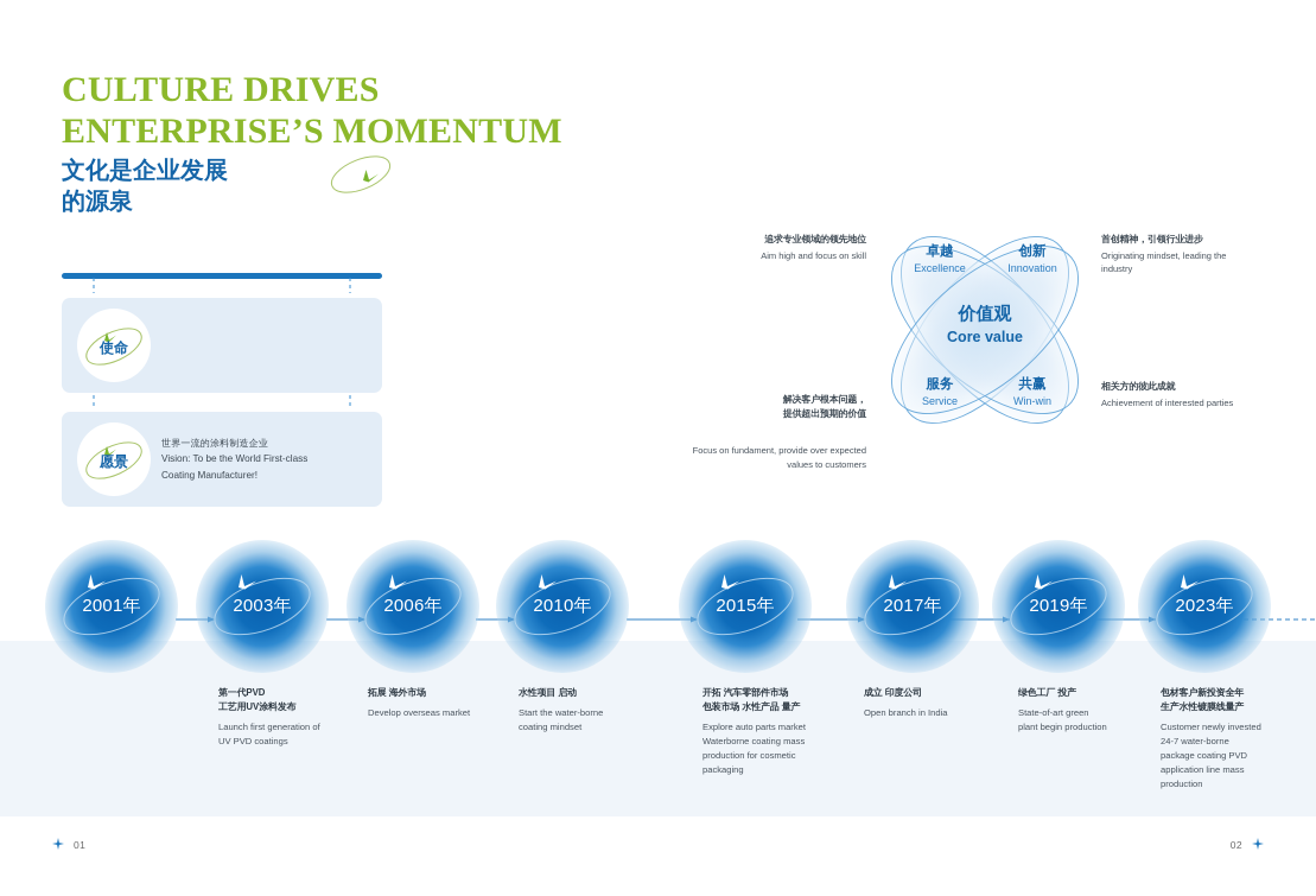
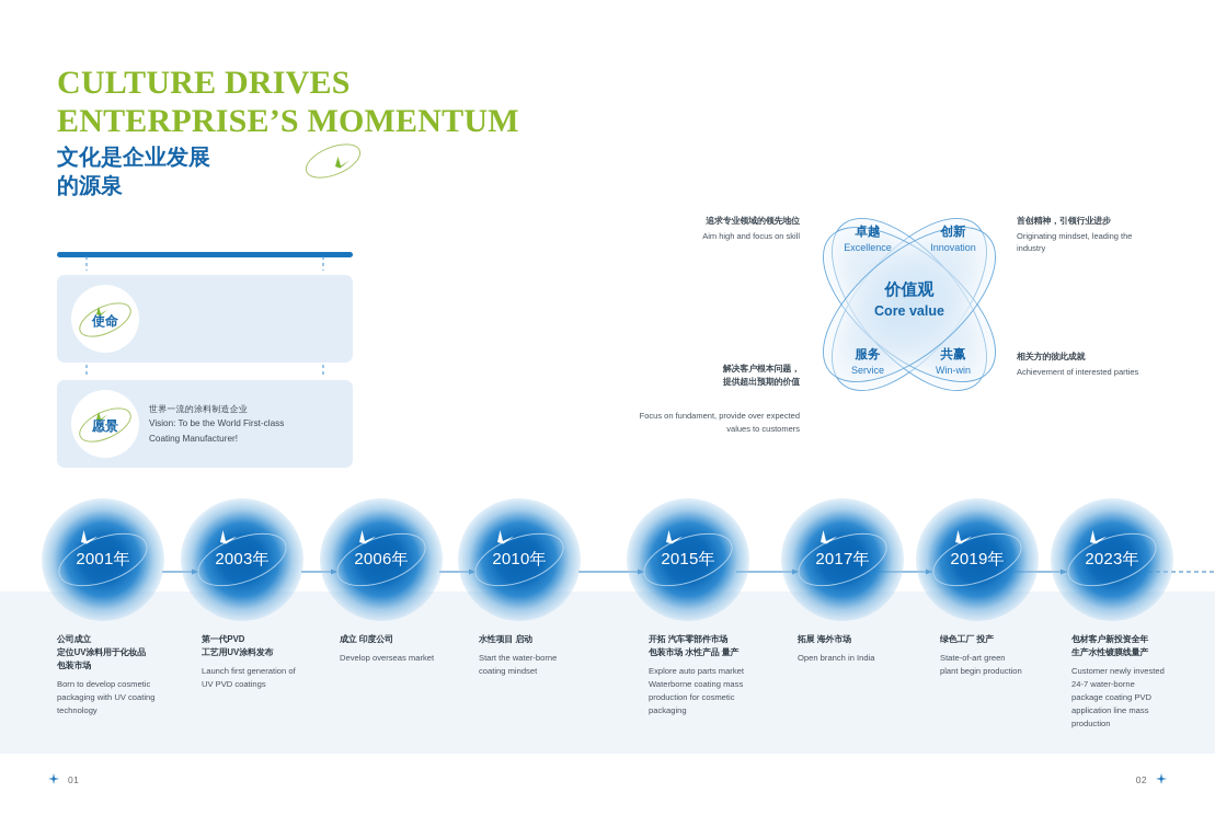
  CULTURE DRIVES
  ENTERPRISE’S MOMENTUM
  文化是企业发展
  的源泉
  使命
  愿景
  世界一流的涂料制造企业
  Vision: To be the World First-class
  Coating Manufacturer!
  卓越
  Excellence
  创新
  Innovation
  服务
  Service
  共赢
  Win-win
  价值观
  Core value
  追求专业领域的领先地位
  Aim high and focus on skill
  首创精神，引领行业进步
  Originating mindset, leading the industry
  解决客户根本问题，
  提供超出预期的价值
  Focus on fundament, provide over expected values to customers
  相关方的彼此成就
  Achievement of interested parties
  2001年
  2003年
  2006年
  2010年
  2015年
  2017年
  2019年
  2023年
+ 公司成立
+ 定位UV涂料用于化妆品
+ 包装市场
+ Born to develop cosmetic packaging with UV coating technology
  第一代PVD
  工艺用UV涂料发布
  Launch first generation of UV PVD coatings
- 拓展 海外市场
+ 成立 印度公司
  Develop overseas market
  水性项目 启动
  Start the water-borne coating mindset
  开拓 汽车零部件市场
  包装市场 水性产品 量产
  Explore auto parts market Waterborne coating mass production for cosmetic packaging
- 成立 印度公司
+ 拓展 海外市场
  Open branch in India
  绿色工厂 投产
  State-of-art green plant begin production
  包材客户新投资全年
  生产水性镀膜线量产
  Customer newly invested 24-7 water-borne package coating PVD application line mass production
  01
  02
